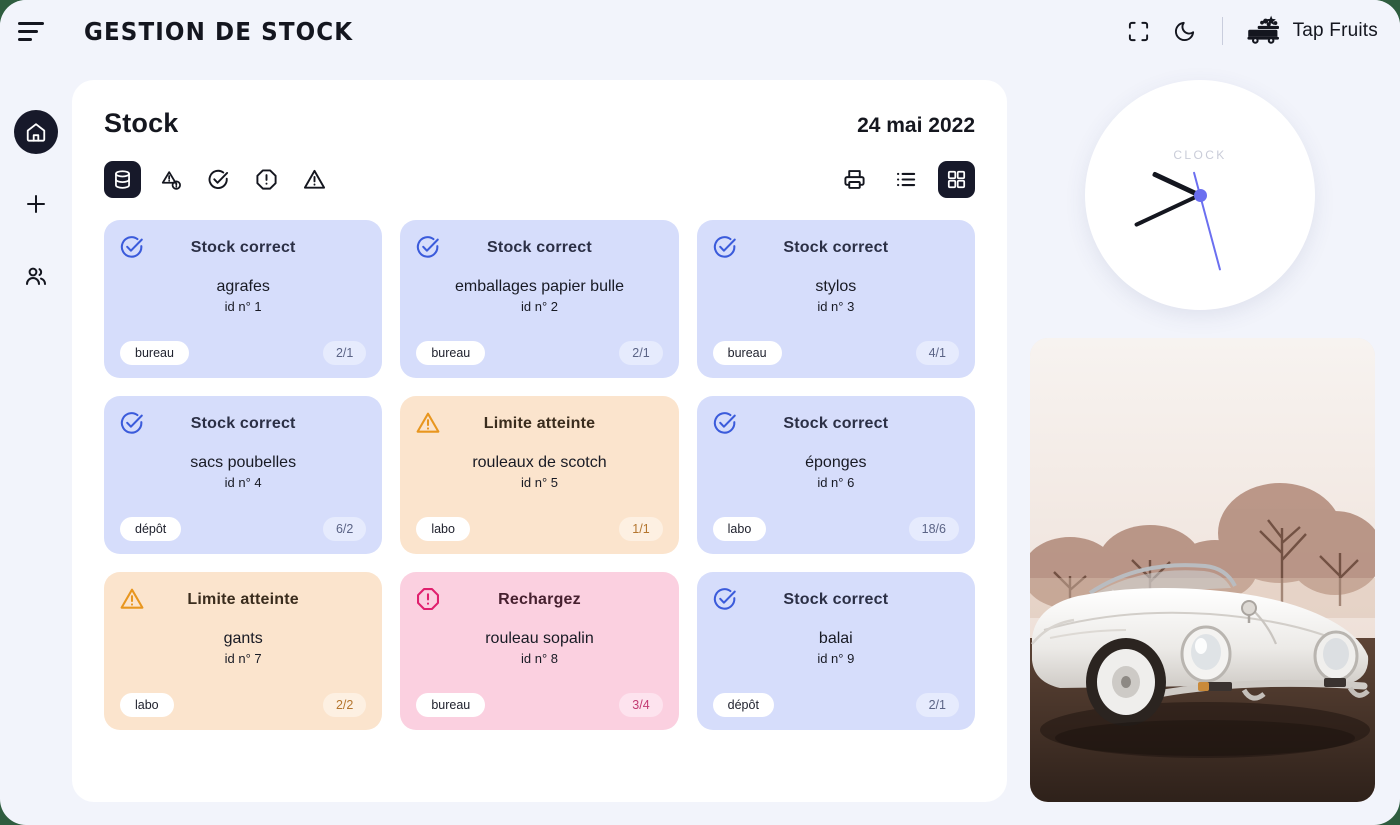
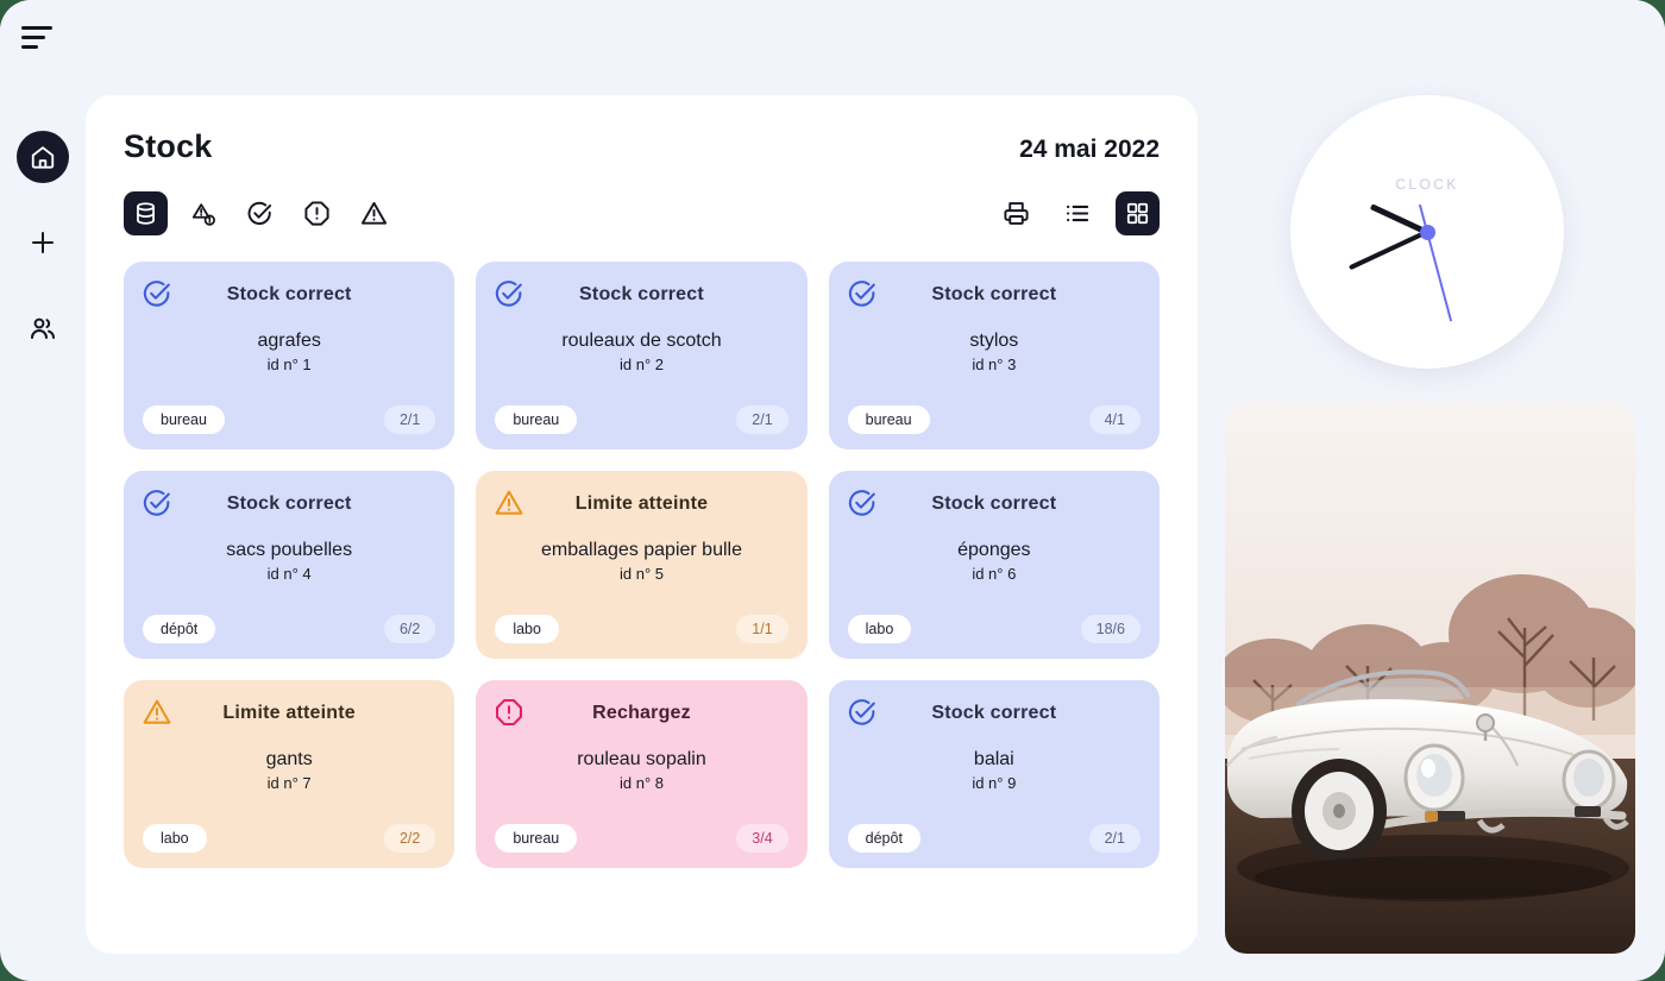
- GESTION DE STOCK
- Tap Fruits
  Stock
  24 mai 2022
  Stock correct
  agrafes
  id n° 1
  bureau
  2/1
  Stock correct
- emballages papier bulle
+ rouleaux de scotch
  id n° 2
  bureau
  2/1
  Stock correct
  stylos
  id n° 3
  bureau
  4/1
  Stock correct
  sacs poubelles
  id n° 4
  dépôt
  6/2
  Limite atteinte
- rouleaux de scotch
+ emballages papier bulle
  id n° 5
  labo
  1/1
  Stock correct
  éponges
  id n° 6
  labo
  18/6
  Limite atteinte
  gants
  id n° 7
  labo
  2/2
  Rechargez
  rouleau sopalin
  id n° 8
  bureau
  3/4
  Stock correct
  balai
  id n° 9
  dépôt
  2/1
  CLOCK
